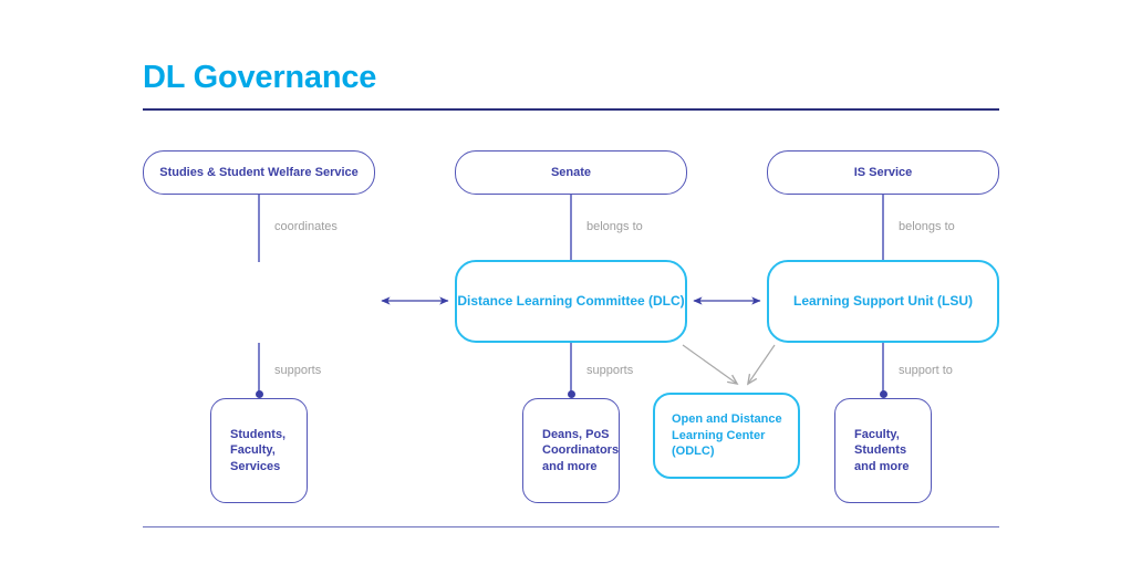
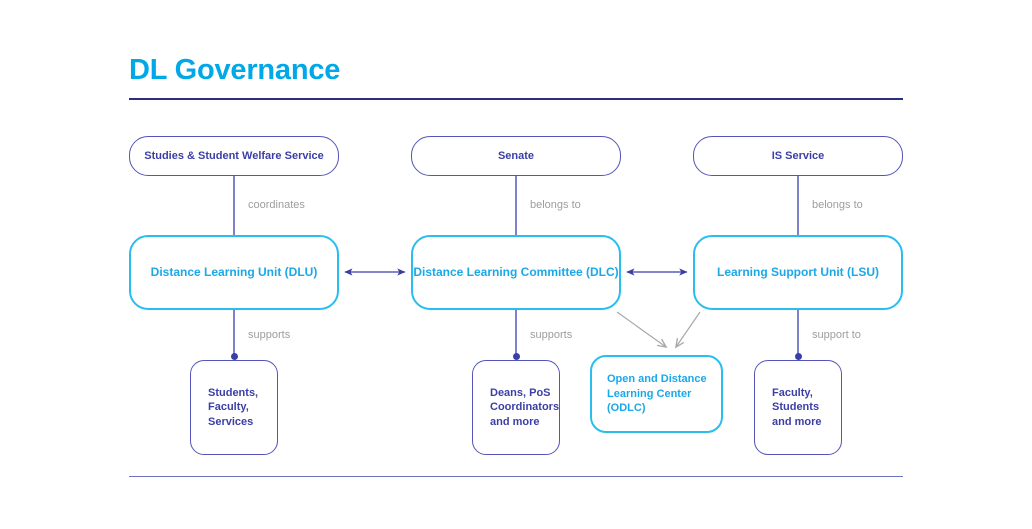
  DL Governance
  Studies & Student Welfare Service
  Senate
  IS Service
  coordinates
  belongs to
  belongs to
+ Distance Learning Unit (DLU)
  Distance Learning Committee (DLC)
  Learning Support Unit (LSU)
  supports
  supports
  support to
  Students,
  Faculty,
  Services
  Deans, PoS
  Coordinators
  and more
  Open and Distance
  Learning Center (ODLC)
  Faculty,
  Students
  and more
